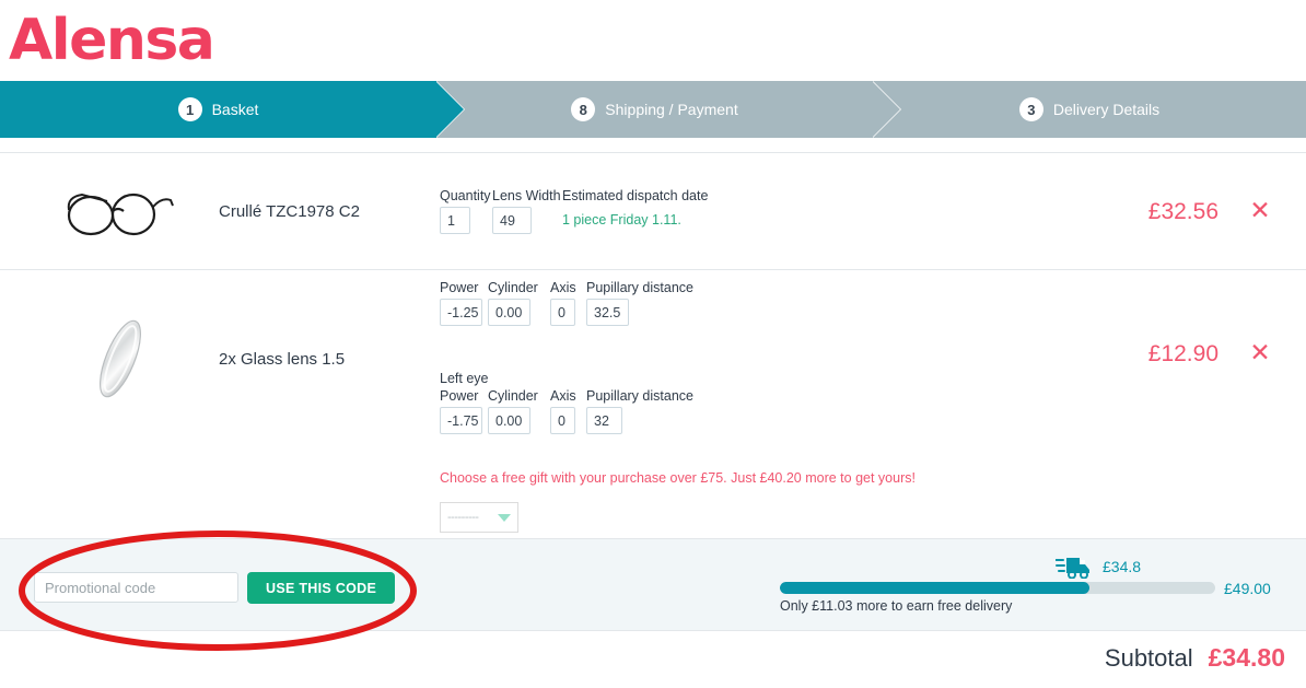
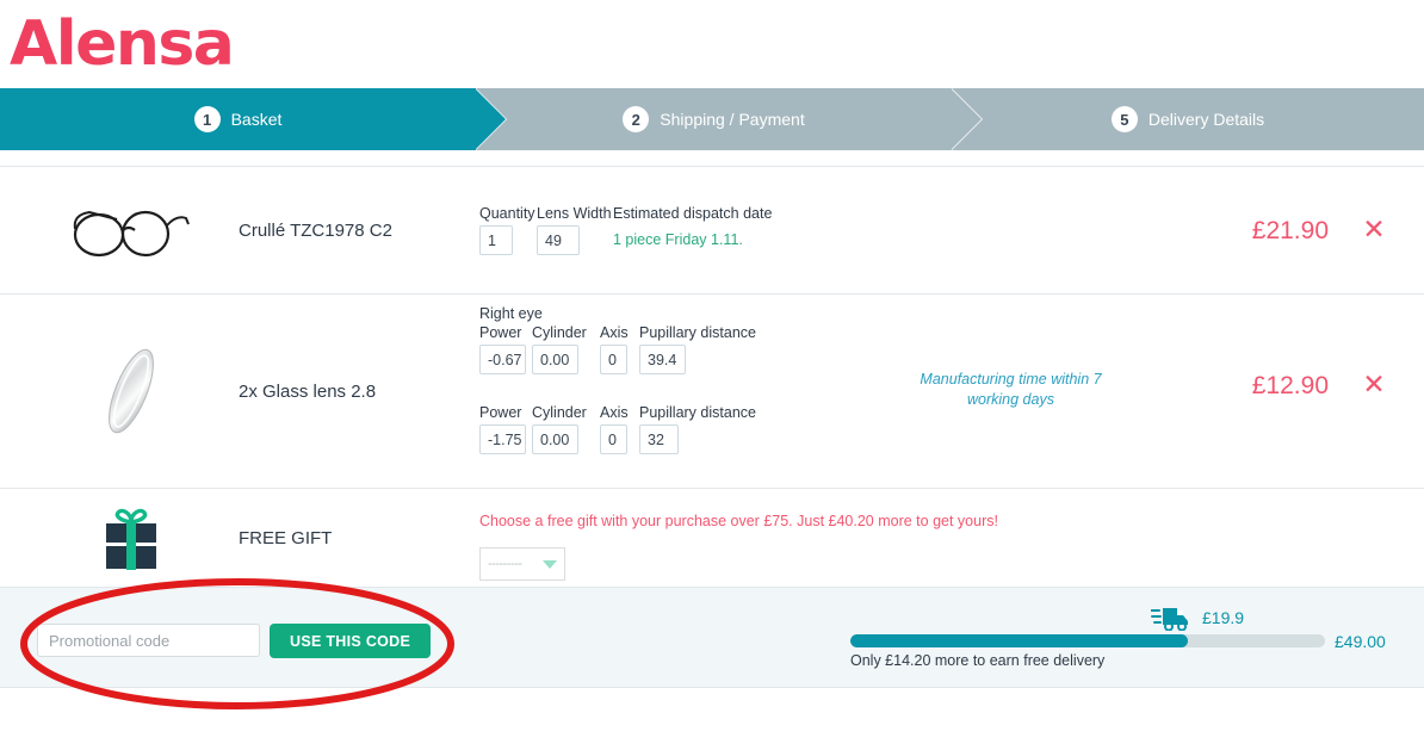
  Alensa
  1
  Basket
- 8
+ 2
  Shipping / Payment
- 3
+ 5
  Delivery Details
  Crullé TZC1978 C2
  Quantity
  Lens Width
  Estimated dispatch date
  1
  49
  1 piece Friday 1.11.
- £32.56
+ £21.90
  ✕
- 2x Glass lens 1.5
+ 2x Glass lens 2.8
+ Right eye
  Power
  Cylinder
  Axis
  Pupillary distance
- -1.25
+ -0.67
  0.00
  0
- 32.5
+ 39.4
- Left eye
  Power
  Cylinder
  Axis
  Pupillary distance
  -1.75
  0.00
  0
  32
  £12.90
  ✕
+ Manufacturing time within 7 working days
+ FREE GIFT
  Choose a free gift with your purchase over £75. Just £40.20 more to get yours!
  ---------
  Promotional code
  USE THIS CODE
- £34.8
+ £19.9
  £49.00
- Only £11.03 more to earn free delivery
+ Only £14.20 more to earn free delivery
- Subtotal
- £34.80
